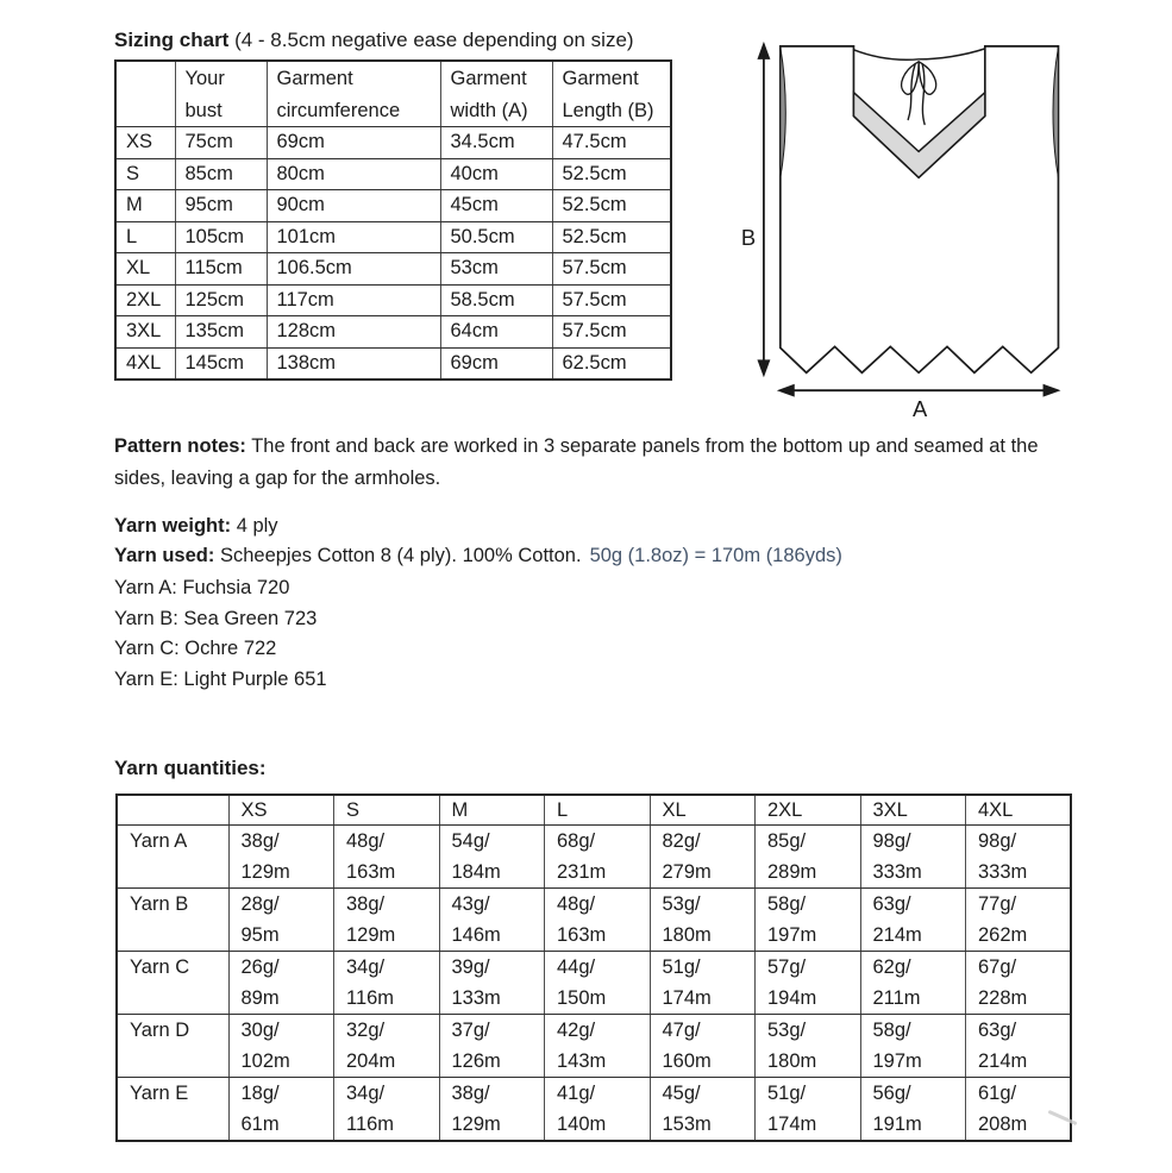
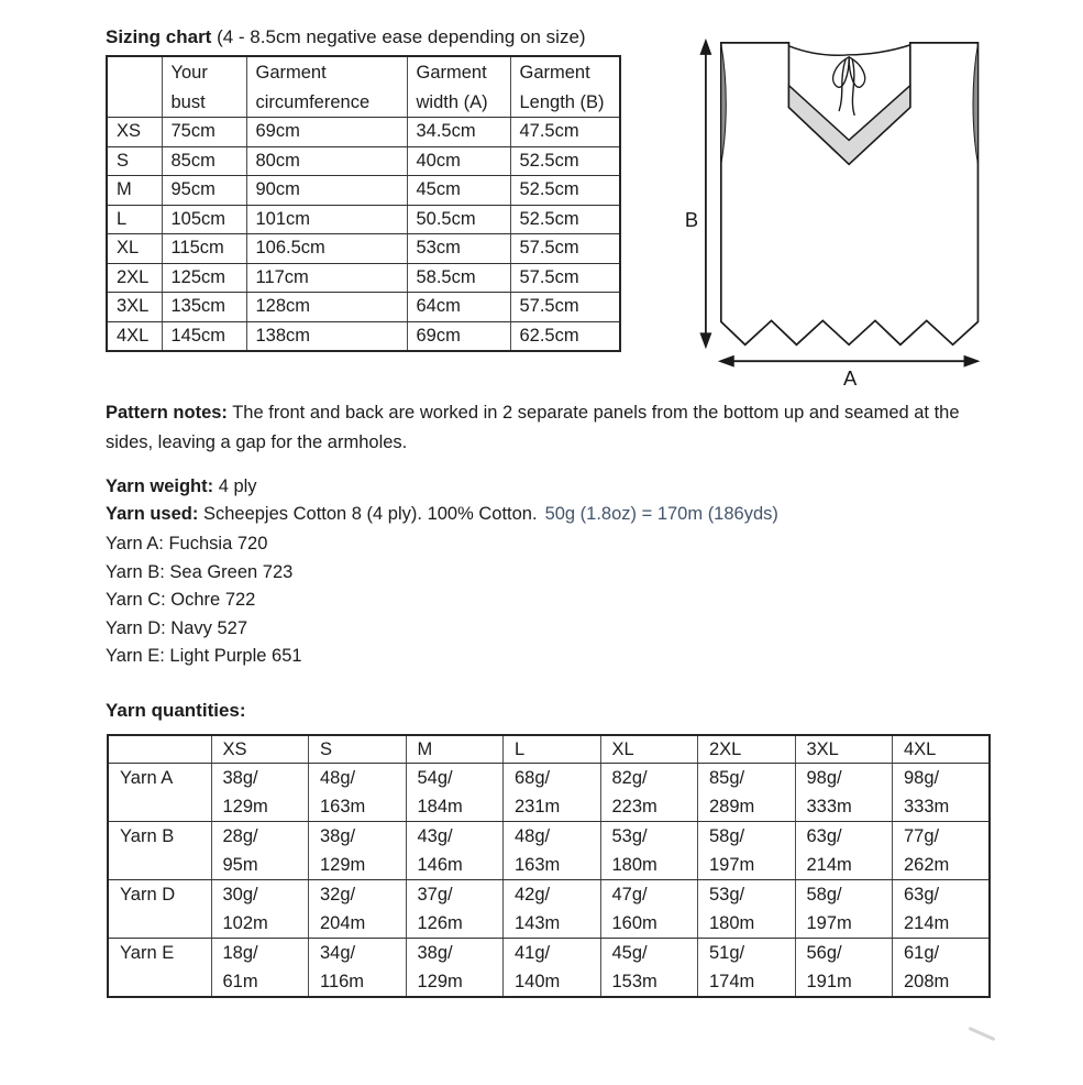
  Sizing chart (4 - 8.5cm negative ease depending on size)
  	Your bust	Garment circumference	Garment width (A)	Garment Length (B)
  XS	75cm	69cm	34.5cm	47.5cm
  S	85cm	80cm	40cm	52.5cm
  M	95cm	90cm	45cm	52.5cm
  L	105cm	101cm	50.5cm	52.5cm
  XL	115cm	106.5cm	53cm	57.5cm
  2XL	125cm	117cm	58.5cm	57.5cm
  3XL	135cm	128cm	64cm	57.5cm
  4XL	145cm	138cm	69cm	62.5cm
  B
  A
- Pattern notes: The front and back are worked in 3 separate panels from the bottom up and seamed at the sides, leaving a gap for the armholes.
+ Pattern notes: The front and back are worked in 2 separate panels from the bottom up and seamed at the sides, leaving a gap for the armholes.
  Yarn weight: 4 ply
  Yarn used: Scheepjes Cotton 8 (4 ply). 100% Cotton. 50g (1.8oz) = 170m (186yds)
  Yarn A: Fuchsia 720
  Yarn B: Sea Green 723
  Yarn C: Ochre 722
+ Yarn D: Navy 527
  Yarn E: Light Purple 651
  Yarn quantities:
  	XS	S	M	L	XL	2XL	3XL	4XL
- Yarn A	38g/ 129m	48g/ 163m	54g/ 184m	68g/ 231m	82g/ 279m	85g/ 289m	98g/ 333m	98g/ 333m
+ Yarn A	38g/ 129m	48g/ 163m	54g/ 184m	68g/ 231m	82g/ 223m	85g/ 289m	98g/ 333m	98g/ 333m
  Yarn B	28g/ 95m	38g/ 129m	43g/ 146m	48g/ 163m	53g/ 180m	58g/ 197m	63g/ 214m	77g/ 262m
- Yarn C	26g/ 89m	34g/ 116m	39g/ 133m	44g/ 150m	51g/ 174m	57g/ 194m	62g/ 211m	67g/ 228m
  Yarn D	30g/ 102m	32g/ 204m	37g/ 126m	42g/ 143m	47g/ 160m	53g/ 180m	58g/ 197m	63g/ 214m
  Yarn E	18g/ 61m	34g/ 116m	38g/ 129m	41g/ 140m	45g/ 153m	51g/ 174m	56g/ 191m	61g/ 208m
